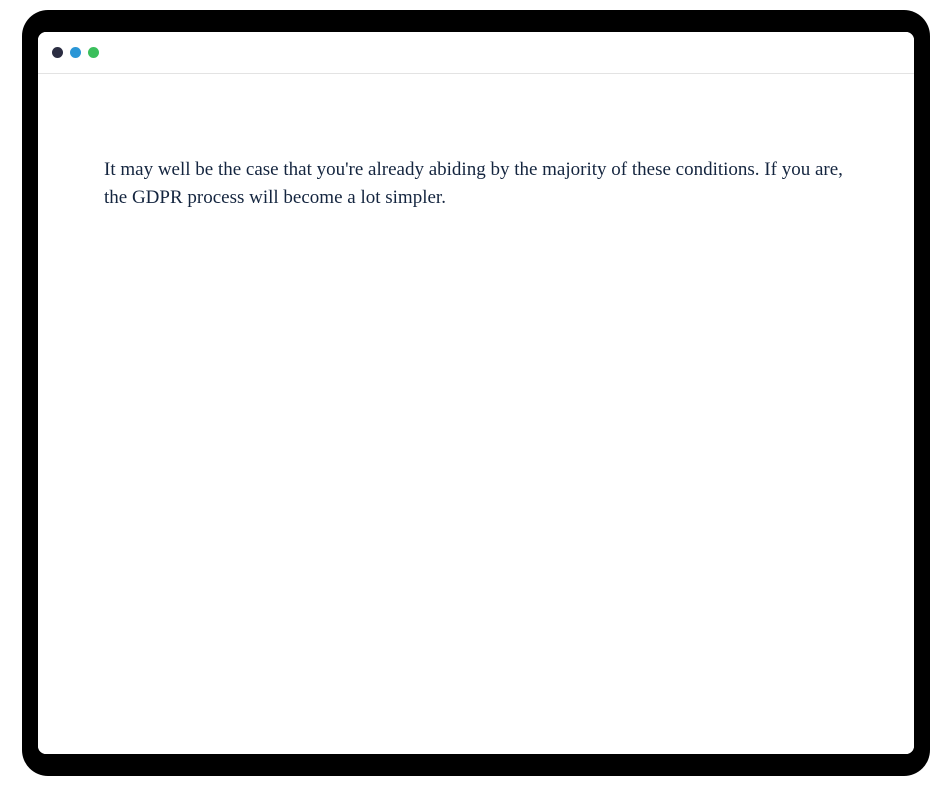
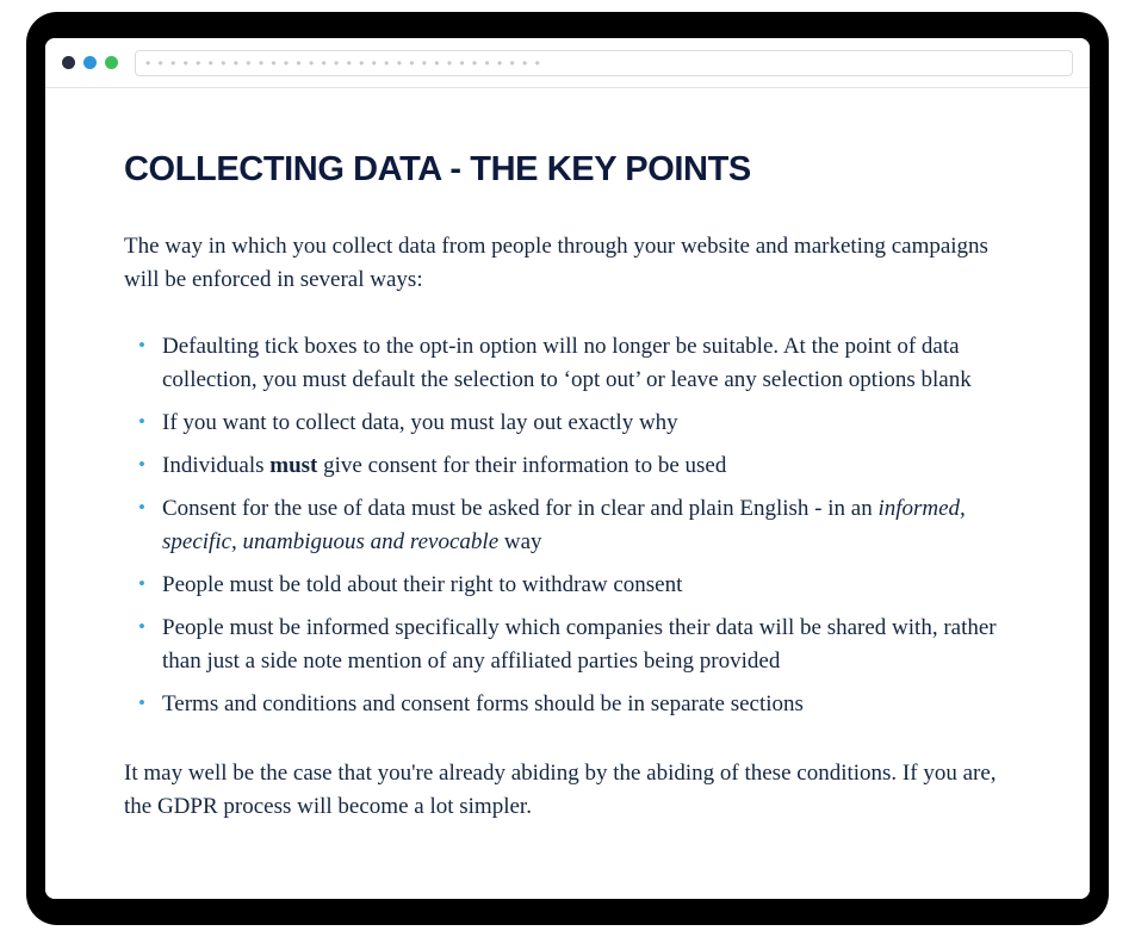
+ • • • • • • • • • • • • • • • • • • • • • • • • • • • • • • • •
+ COLLECTING DATA - THE KEY POINTS
+ The way in which you collect data from people through your website and marketing campaigns will be enforced in several ways:
+ Defaulting tick boxes to the opt-in option will no longer be suitable. At the point of data collection, you must default the selection to ‘opt out’ or leave any selection options blank
+ If you want to collect data, you must lay out exactly why
+ Individuals must give consent for their information to be used
+ Consent for the use of data must be asked for in clear and plain English - in an informed, specific, unambiguous and revocable way
+ People must be told about their right to withdraw consent
+ People must be informed specifically which companies their data will be shared with, rather than just a side note mention of any affiliated parties being provided
+ Terms and conditions and consent forms should be in separate sections
- It may well be the case that you're already abiding by the majority of these conditions. If you are, the GDPR process will become a lot simpler.
+ It may well be the case that you're already abiding by the abiding of these conditions. If you are, the GDPR process will become a lot simpler.
